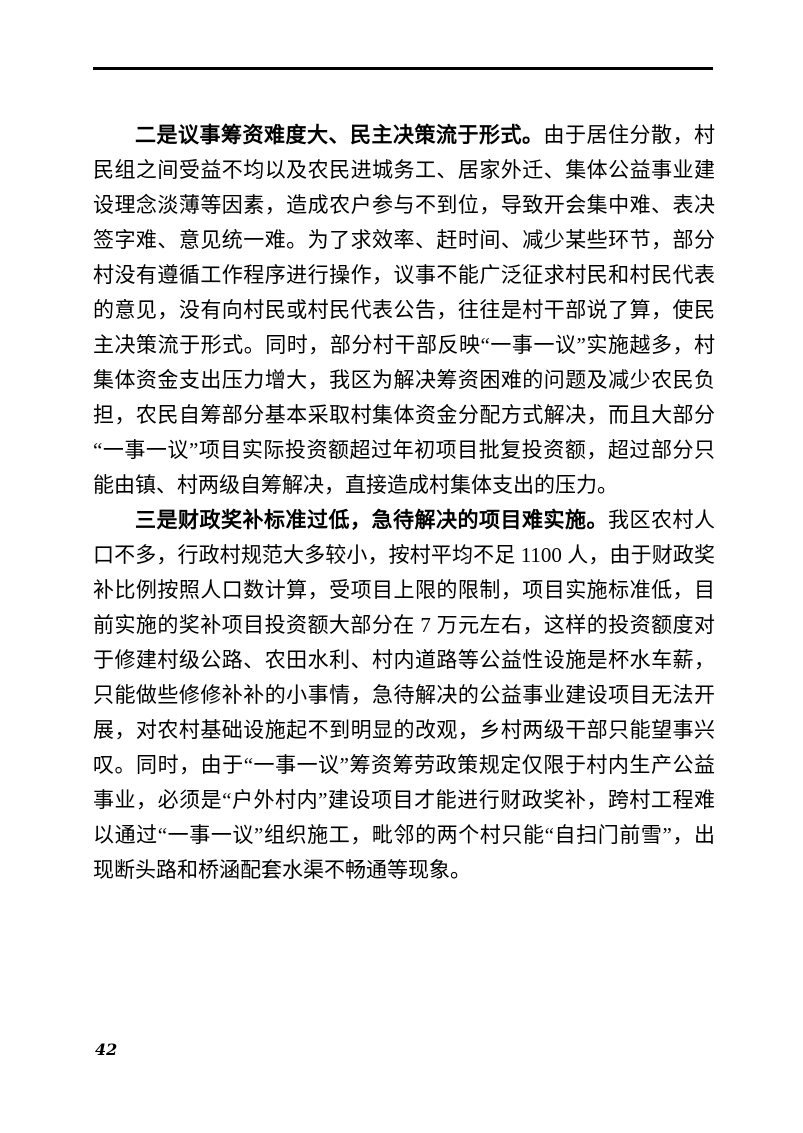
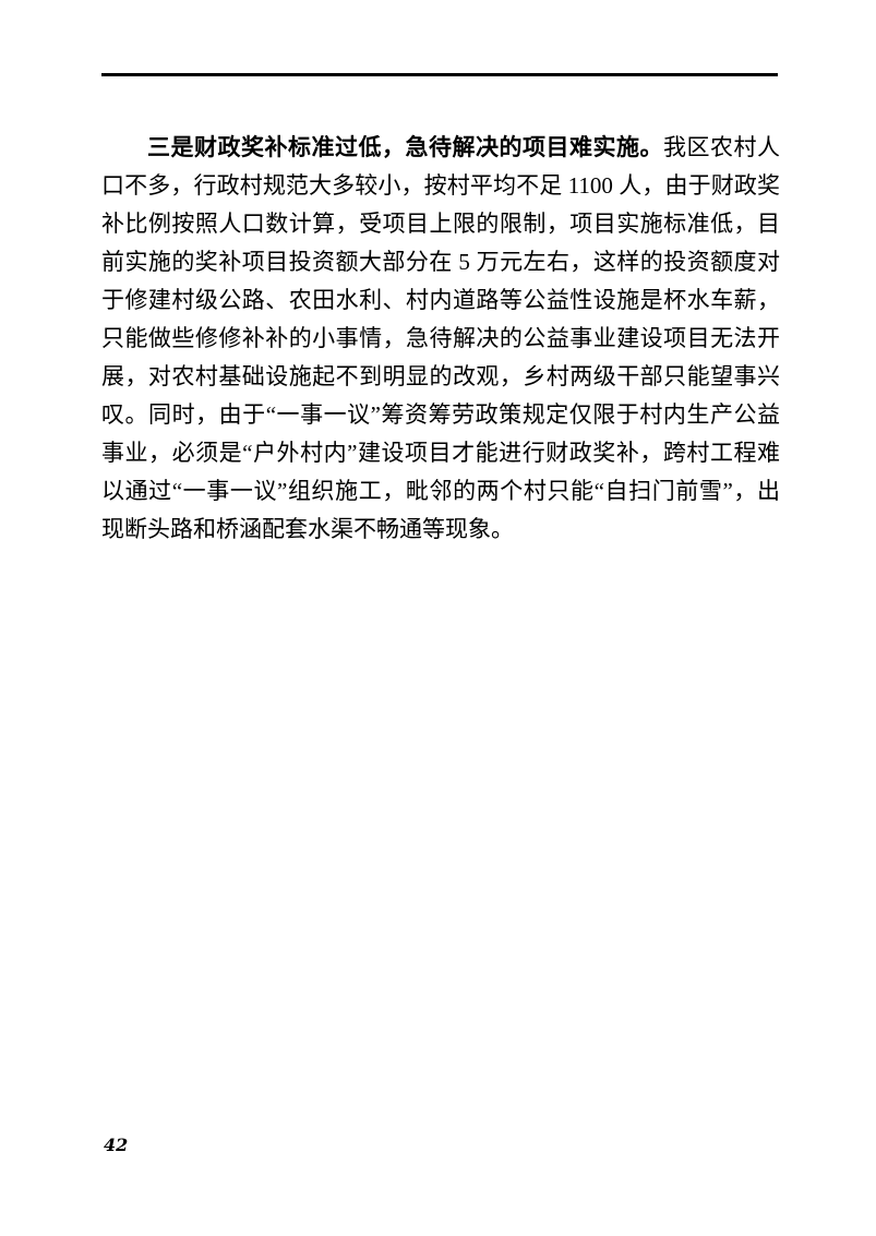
- 二是议事筹资难度大、民主决策流于形式。由于居住分散，村民组之间受益不均以及农民进城务工、居家外迁、集体公益事业建设理念淡薄等因素，造成农户参与不到位，导致开会集中难、表决签字难、意见统一难。为了求效率、赶时间、减少某些环节，部分村没有遵循工作程序进行操作，议事不能广泛征求村民和村民代表的意见，没有向村民或村民代表公告，往往是村干部说了算，使民主决策流于形式。同时，部分村干部反映“一事一议”实施越多，村集体资金支出压力增大，我区为解决筹资困难的问题及减少农民负担，农民自筹部分基本采取村集体资金分配方式解决，而且大部分“一事一议”项目实际投资额超过年初项目批复投资额，超过部分只能由镇、村两级自筹解决，直接造成村集体支出的压力。
- 三是财政奖补标准过低，急待解决的项目难实施。我区农村人口不多，行政村规范大多较小，按村平均不足 1100 人，由于财政奖补比例按照人口数计算，受项目上限的限制，项目实施标准低，目前实施的奖补项目投资额大部分在 7 万元左右，这样的投资额度对于修建村级公路、农田水利、村内道路等公益性设施是杯水车薪，只能做些修修补补的小事情，急待解决的公益事业建设项目无法开展，对农村基础设施起不到明显的改观，乡村两级干部只能望事兴叹。同时，由于“一事一议”筹资筹劳政策规定仅限于村内生产公益事业，必须是“户外村内”建设项目才能进行财政奖补，跨村工程难以通过“一事一议”组织施工，毗邻的两个村只能“自扫门前雪”，出现断头路和桥涵配套水渠不畅通等现象。
+ 三是财政奖补标准过低，急待解决的项目难实施。我区农村人口不多，行政村规范大多较小，按村平均不足 1100 人，由于财政奖补比例按照人口数计算，受项目上限的限制，项目实施标准低，目前实施的奖补项目投资额大部分在 5 万元左右，这样的投资额度对于修建村级公路、农田水利、村内道路等公益性设施是杯水车薪，只能做些修修补补的小事情，急待解决的公益事业建设项目无法开展，对农村基础设施起不到明显的改观，乡村两级干部只能望事兴叹。同时，由于“一事一议”筹资筹劳政策规定仅限于村内生产公益事业，必须是“户外村内”建设项目才能进行财政奖补，跨村工程难以通过“一事一议”组织施工，毗邻的两个村只能“自扫门前雪”，出现断头路和桥涵配套水渠不畅通等现象。
  42
